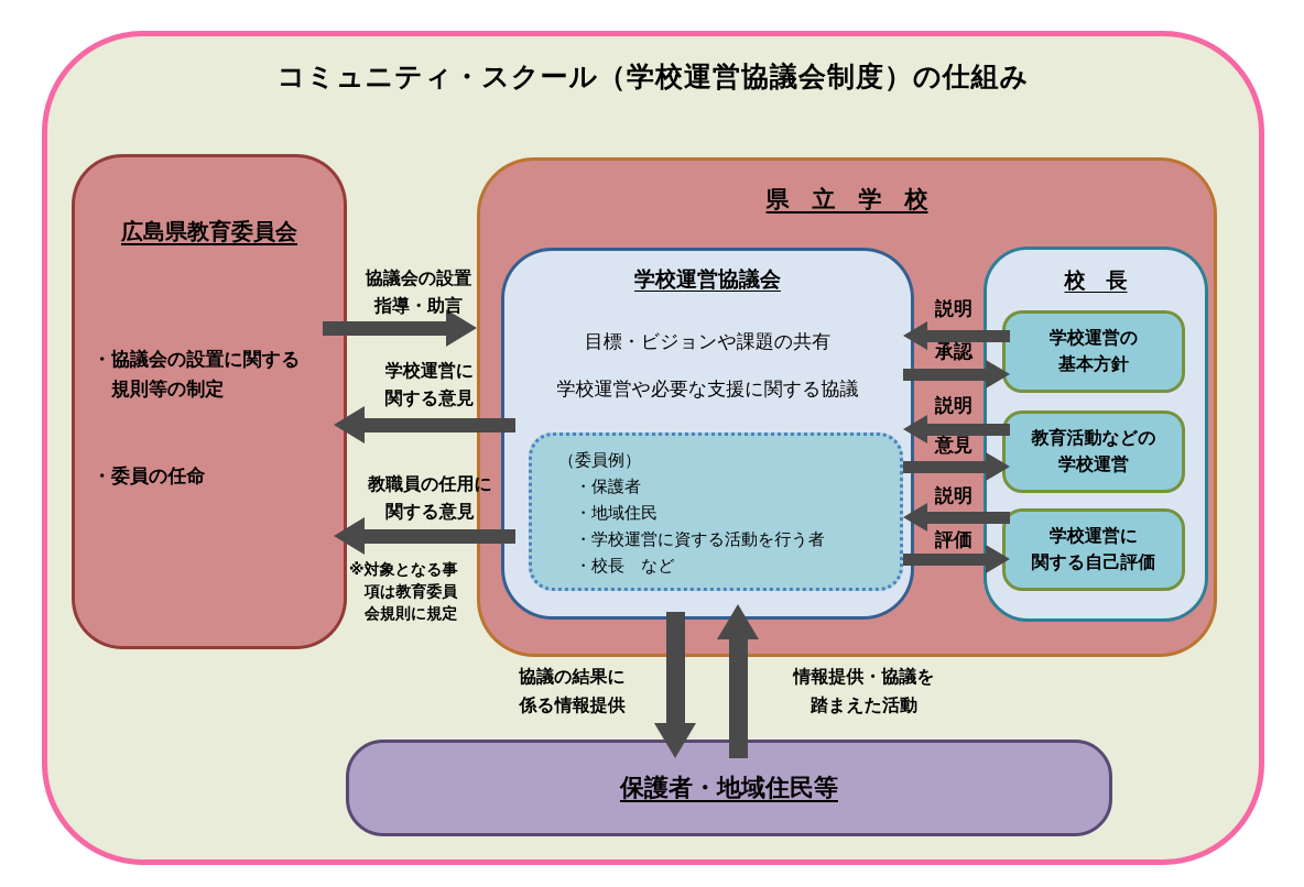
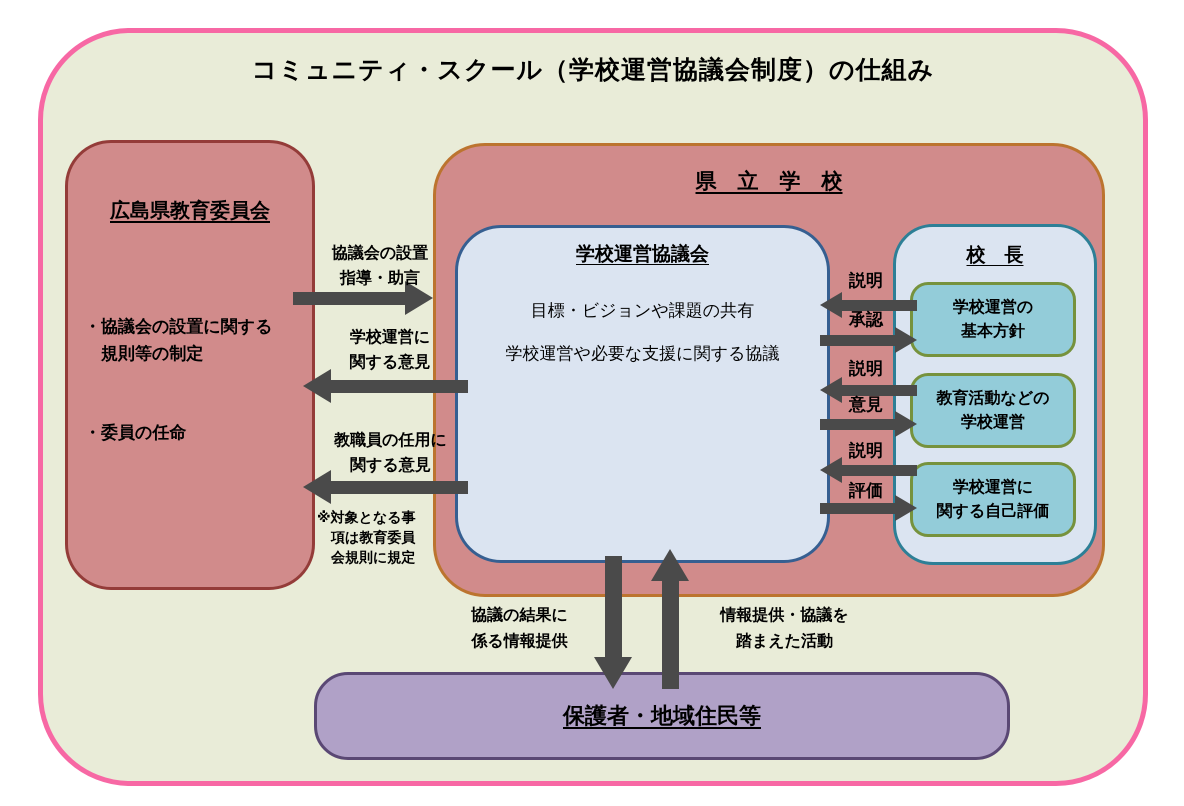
  コミュニティ・スクール（学校運営協議会制度）の仕組み
  広島県教育委員会
  ・協議会の設置に関する
  規則等の制定
  ・委員の任命
  県 立 学 校
  学校運営協議会
  目標・ビジョンや課題の共有
  学校運営や必要な支援に関する協議
- （委員例）
- ・保護者
- ・地域住民
- ・学校運営に資する活動を行う者
- ・校長 など
  校 長
  学校運営の
  基本方針
  教育活動などの
  学校運営
  学校運営に
  関する自己評価
  保護者・地域住民等
  協議会の設置
  指導・助言
  学校運営に
  関する意見
  教職員の任用に
  関する意見
  ※対象となる事
  項は教育委員
  会規則に規定
  説明
  承認
  説明
  意見
  説明
  評価
  協議の結果に
  係る情報提供
  情報提供・協議を
  踏まえた活動
